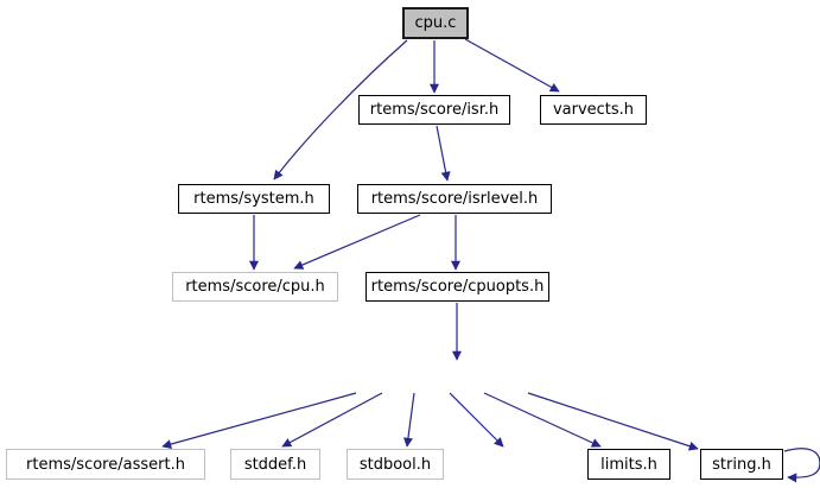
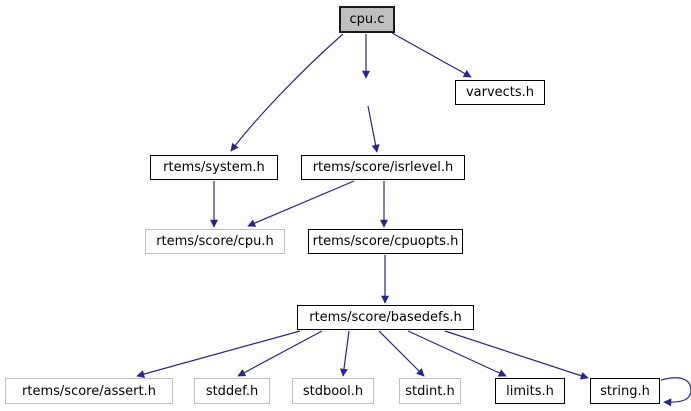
  cpu.c
- rtems/score/isr.h
  varvects.h
  rtems/system.h
  rtems/score/isrlevel.h
  rtems/score/cpu.h
  rtems/score/cpuopts.h
+ rtems/score/basedefs.h
  rtems/score/assert.h
  stddef.h
  stdbool.h
+ stdint.h
  limits.h
  string.h
